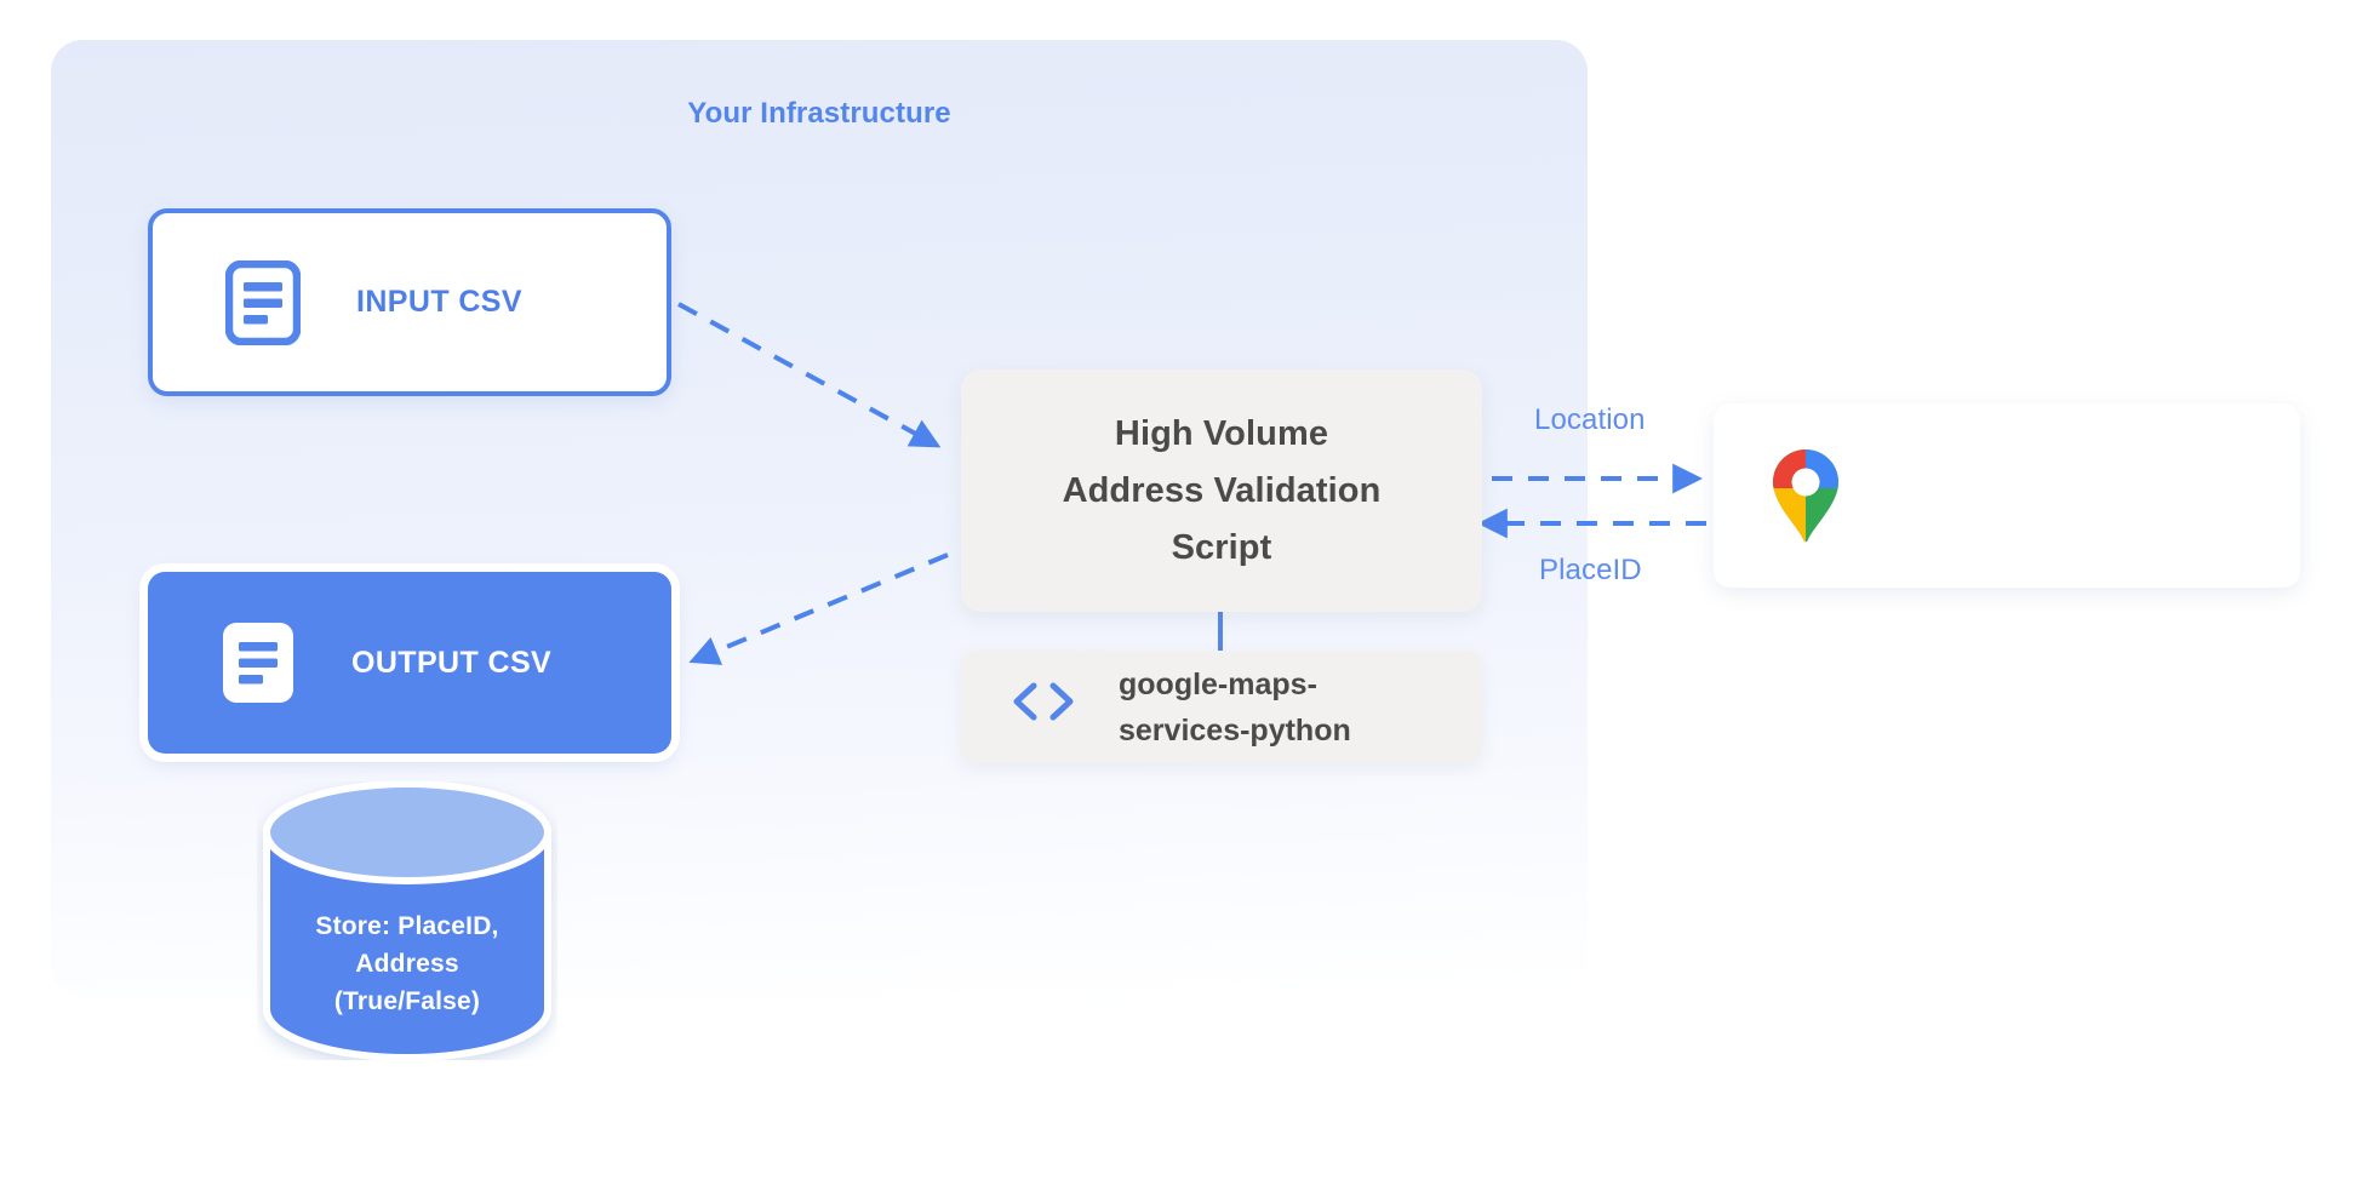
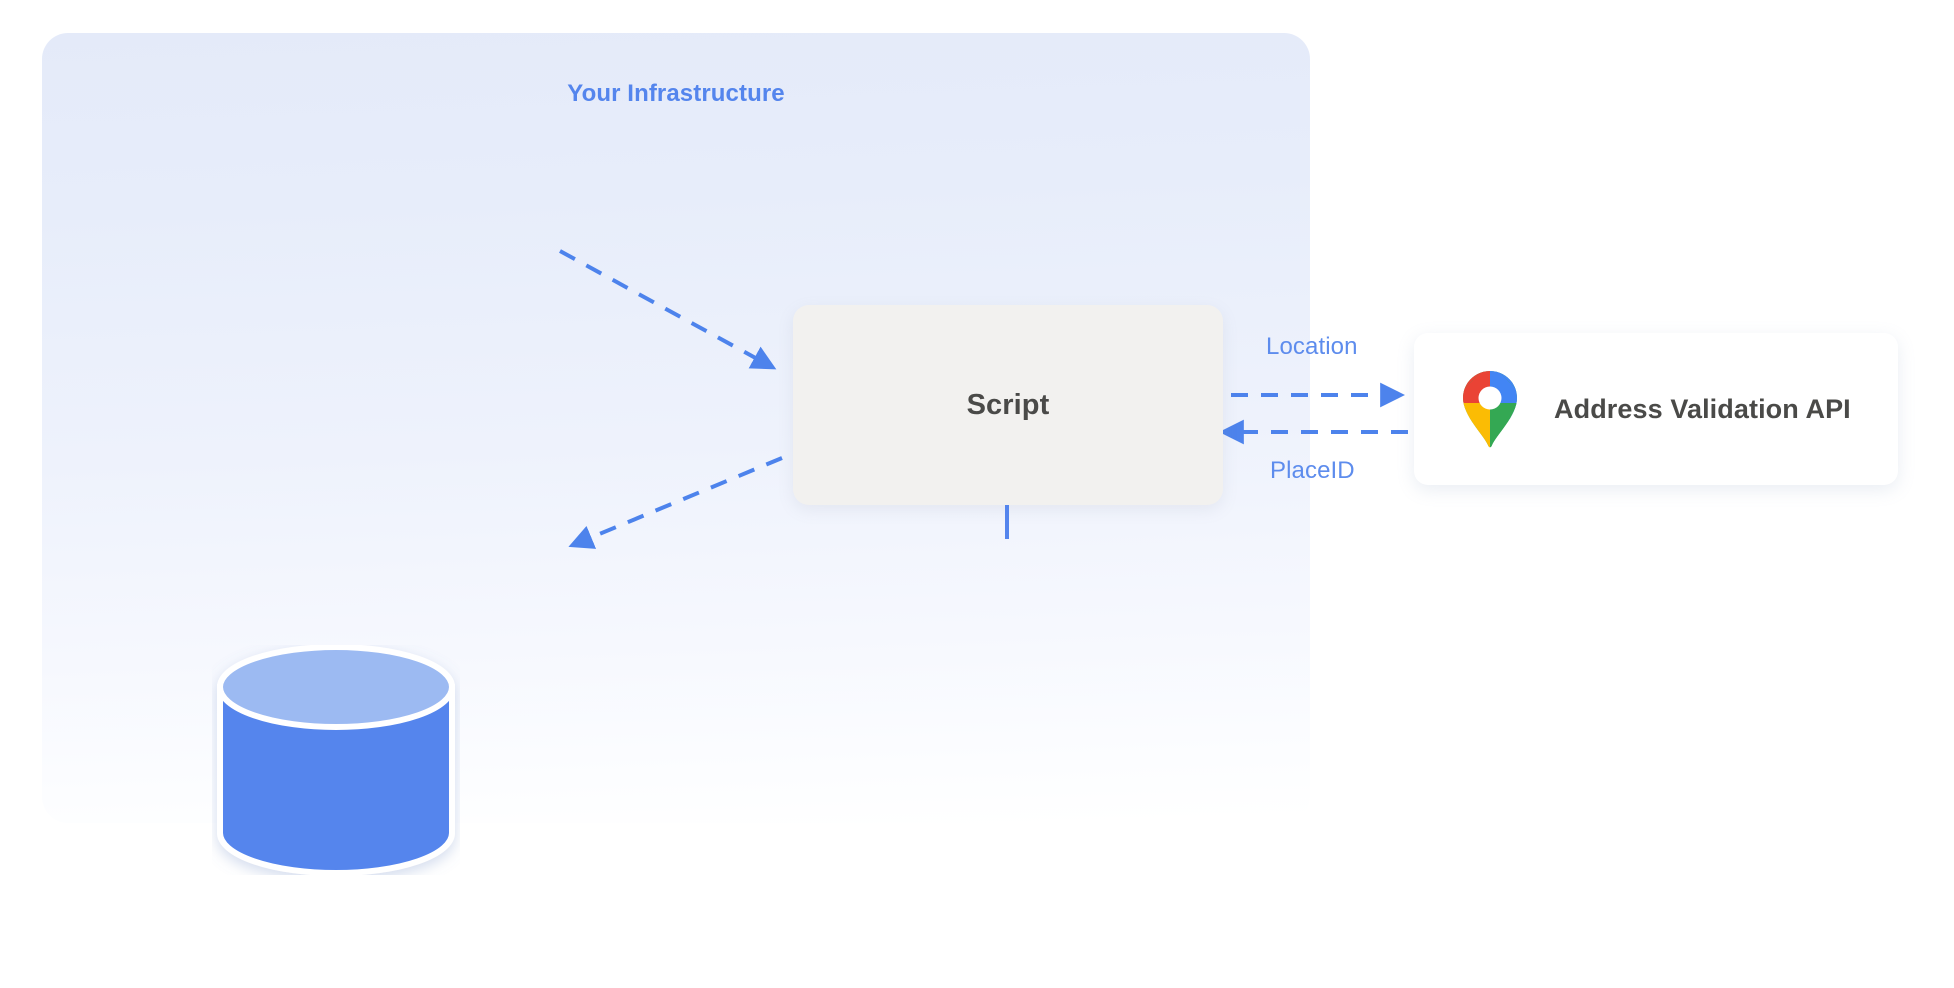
  Your Infrastructure
- INPUT CSV
- OUTPUT CSV
- Store: PlaceID,
- Address
- (True/False)
- High Volume
- Address Validation
  Script
- google-maps-
- services-python
  Location
  PlaceID
+ Address Validation API
